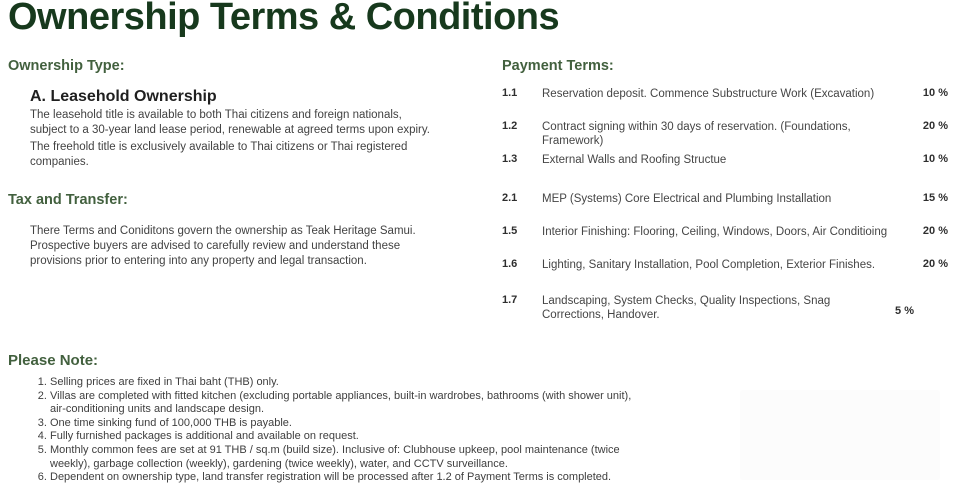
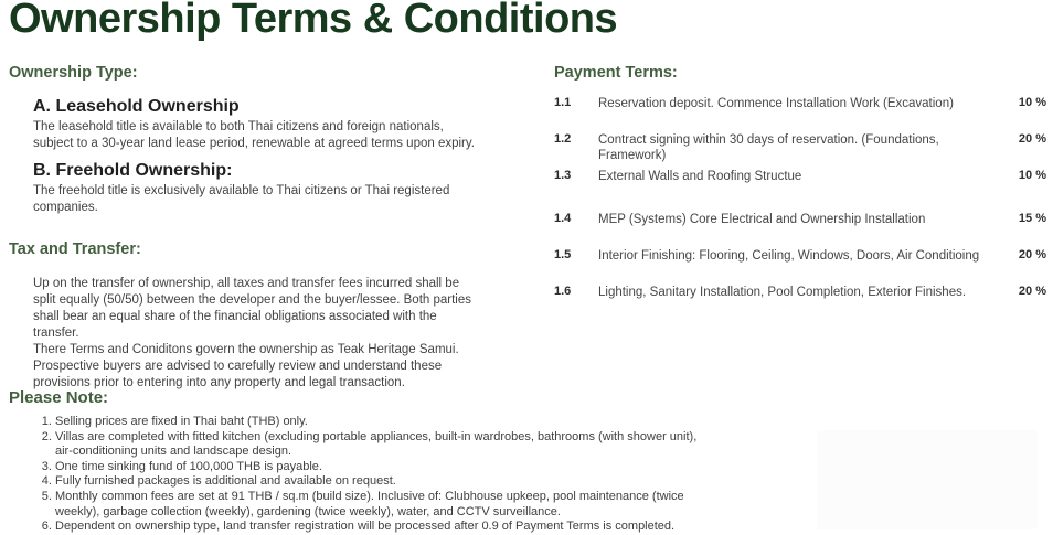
  Ownership Terms & Conditions
  Ownership Type:
  A. Leasehold Ownership
  The leasehold title is available to both Thai citizens and foreign nationals, subject to a 30-year land lease period, renewable at agreed terms upon expiry.
+ B. Freehold Ownership:
  The freehold title is exclusively available to Thai citizens or Thai registered companies.
  Tax and Transfer:
+ Up on the transfer of ownership, all taxes and transfer fees incurred shall be split equally (50/50) between the developer and the buyer/lessee. Both parties shall bear an equal share of the financial obligations associated with the transfer.
  There Terms and Coniditons govern the ownership as Teak Heritage Samui. Prospective buyers are advised to carefully review and understand these provisions prior to entering into any property and legal transaction.
  Payment Terms:
  1.1
- Reservation deposit. Commence Substructure Work (Excavation)
+ Reservation deposit. Commence Installation Work (Excavation)
  10 %
  1.2
  Contract signing within 30 days of reservation. (Foundations, Framework)
  20 %
  1.3
  External Walls and Roofing Structue
  10 %
- 2.1
+ 1.4
- MEP (Systems) Core Electrical and Plumbing Installation
+ MEP (Systems) Core Electrical and Ownership Installation
  15 %
  1.5
  Interior Finishing: Flooring, Ceiling, Windows, Doors, Air Conditioing
  20 %
  1.6
  Lighting, Sanitary Installation, Pool Completion, Exterior Finishes.
  20 %
- 1.7
- Landscaping, System Checks, Quality Inspections, Snag Corrections, Handover.
- 5 %
  Please Note:
  Selling prices are fixed in Thai baht (THB) only.
  Villas are completed with fitted kitchen (excluding portable appliances, built-in wardrobes, bathrooms (with shower unit), air-conditioning units and landscape design.
  One time sinking fund of 100,000 THB is payable.
  Fully furnished packages is additional and available on request.
  Monthly common fees are set at 91 THB / sq.m (build size). Inclusive of: Clubhouse upkeep, pool maintenance (twice weekly), garbage collection (weekly), gardening (twice weekly), water, and CCTV surveillance.
- Dependent on ownership type, land transfer registration will be processed after 1.2 of Payment Terms is completed.
+ Dependent on ownership type, land transfer registration will be processed after 0.9 of Payment Terms is completed.
